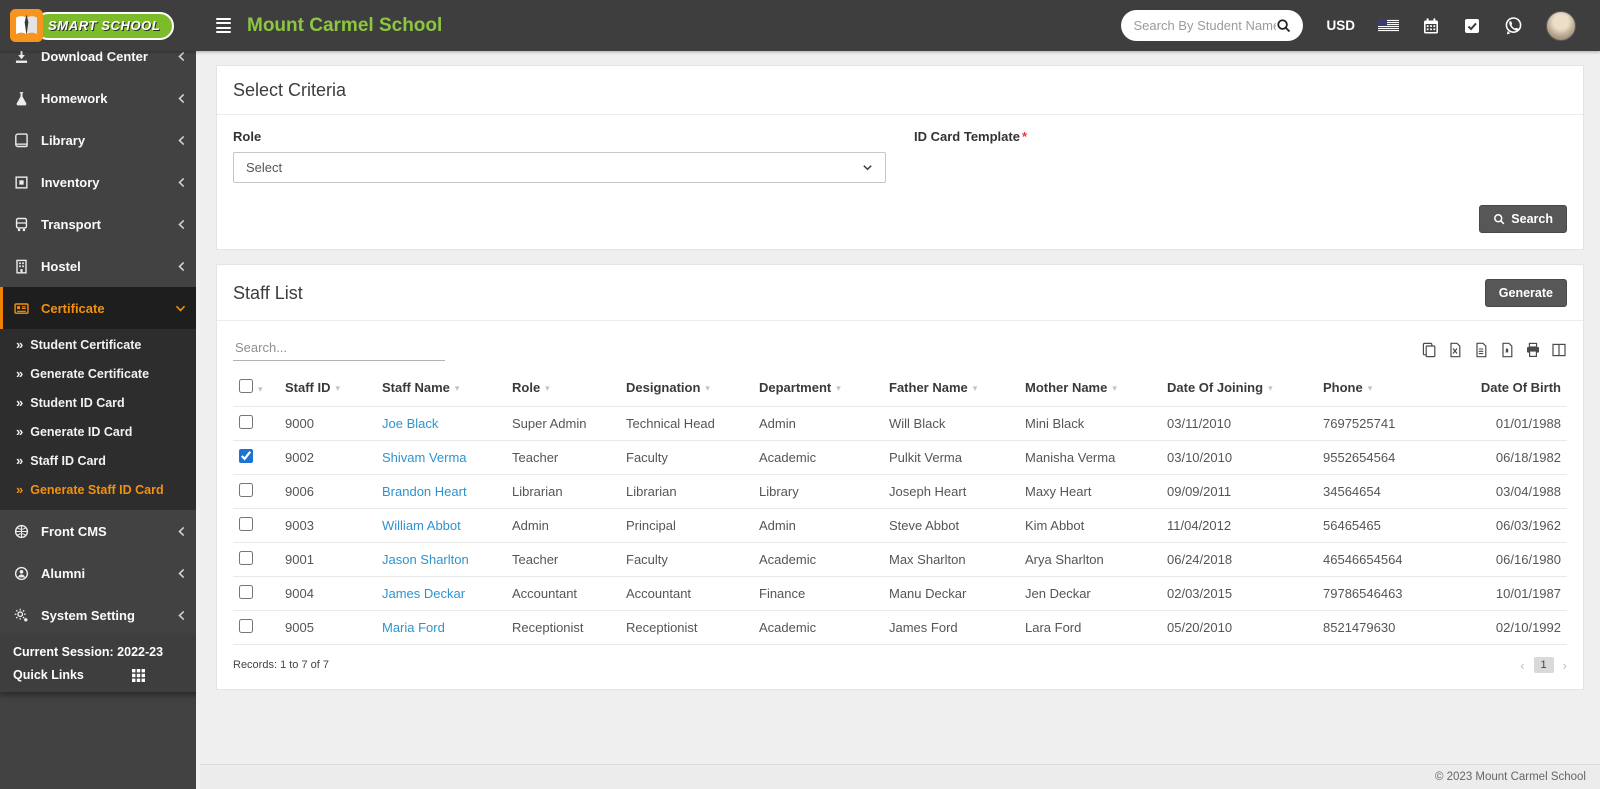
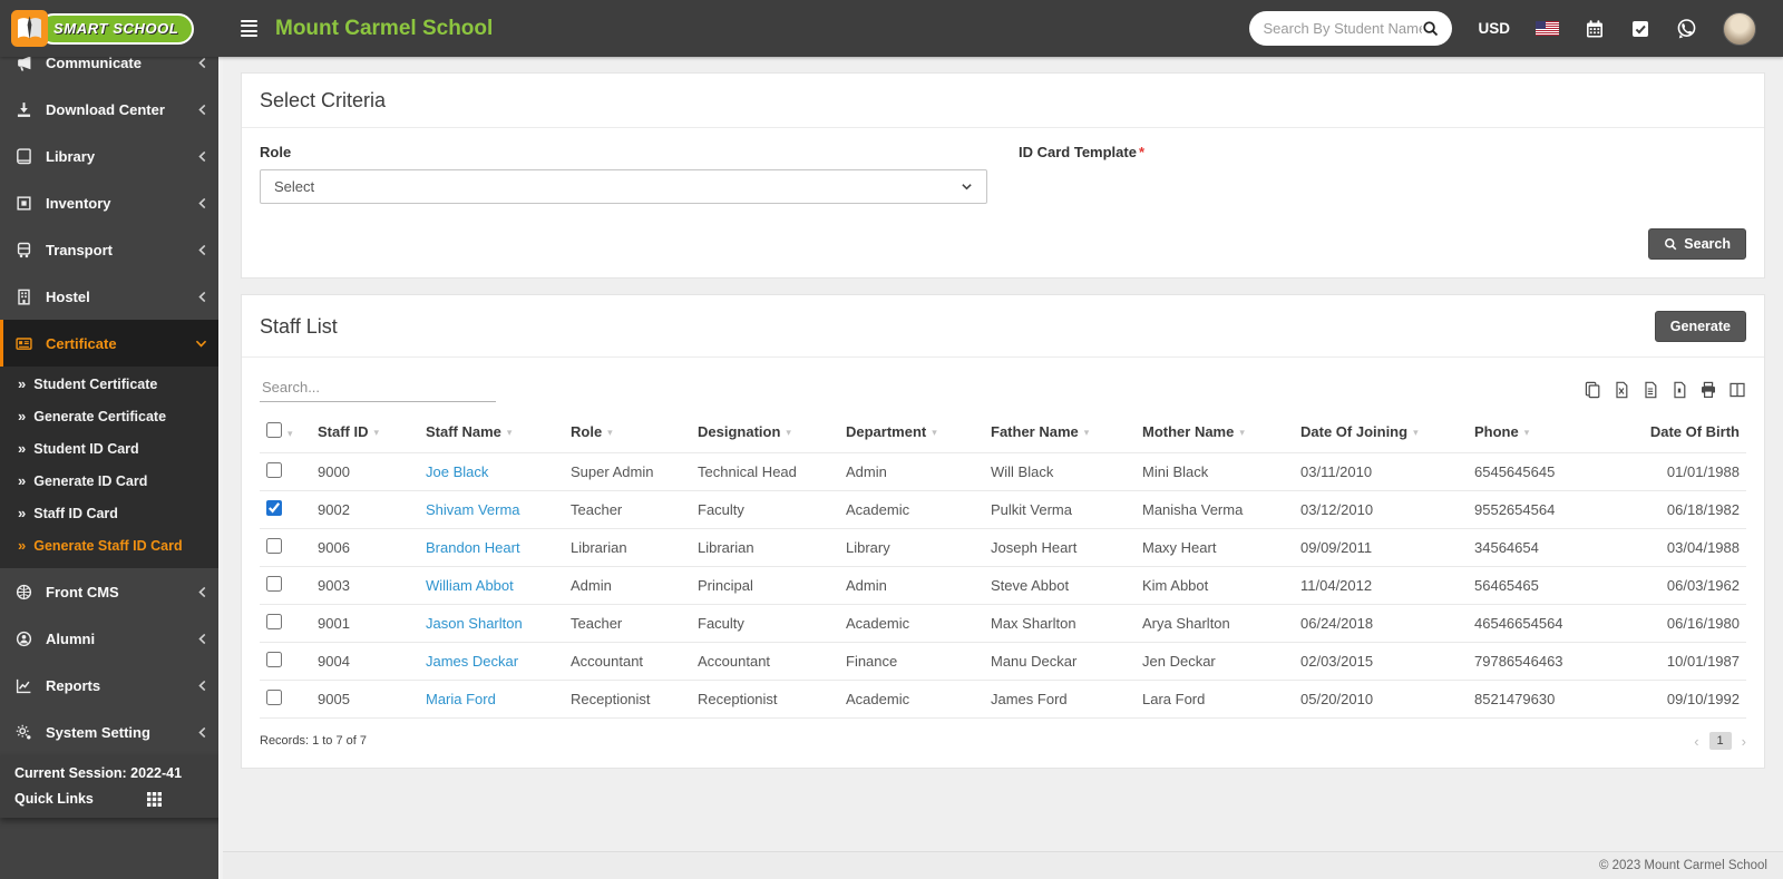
  SMART SCHOOL
  Mount Carmel School
  Search By Student Nam
  USD
+ Communicate
  Download Center
- Homework
  Library
  Inventory
  Transport
  Hostel
  Certificate
  »
  Student Certificate
  »
  Generate Certificate
  »
  Student ID Card
  »
  Generate ID Card
  »
  Staff ID Card
  »
  Generate Staff ID Card
  Front CMS
  Alumni
+ Reports
  System Setting
- Current Session: 2022-23
+ Current Session: 2022-41
  Quick Links
  Select Criteria
  Role
  Select
  ID Card Template *
  Search
  Staff List
  Generate
  Search...
  ▾	Staff ID ▾	Staff Name ▾	Role ▾	Designation ▾	Department ▾	Father Name ▾	Mother Name ▾	Date Of Joining ▾	Phone ▾	Date Of Birth
- 	9000	Joe Black	Super Admin	Technical Head	Admin	Will Black	Mini Black	03/11/2010	7697525741	01/01/1988
+ 	9000	Joe Black	Super Admin	Technical Head	Admin	Will Black	Mini Black	03/11/2010	6545645645	01/01/1988
- 	9002	Shivam Verma	Teacher	Faculty	Academic	Pulkit Verma	Manisha Verma	03/10/2010	9552654564	06/18/1982
+ 	9002	Shivam Verma	Teacher	Faculty	Academic	Pulkit Verma	Manisha Verma	03/12/2010	9552654564	06/18/1982
  	9006	Brandon Heart	Librarian	Librarian	Library	Joseph Heart	Maxy Heart	09/09/2011	34564654	03/04/1988
  	9003	William Abbot	Admin	Principal	Admin	Steve Abbot	Kim Abbot	11/04/2012	56465465	06/03/1962
  	9001	Jason Sharlton	Teacher	Faculty	Academic	Max Sharlton	Arya Sharlton	06/24/2018	46546654564	06/16/1980
  	9004	James Deckar	Accountant	Accountant	Finance	Manu Deckar	Jen Deckar	02/03/2015	79786546463	10/01/1987
- 	9005	Maria Ford	Receptionist	Receptionist	Academic	James Ford	Lara Ford	05/20/2010	8521479630	02/10/1992
+ 	9005	Maria Ford	Receptionist	Receptionist	Academic	James Ford	Lara Ford	05/20/2010	8521479630	09/10/1992
  Records: 1 to 7 of 7
  ‹
  1
  ›
  © 2023 Mount Carmel School
